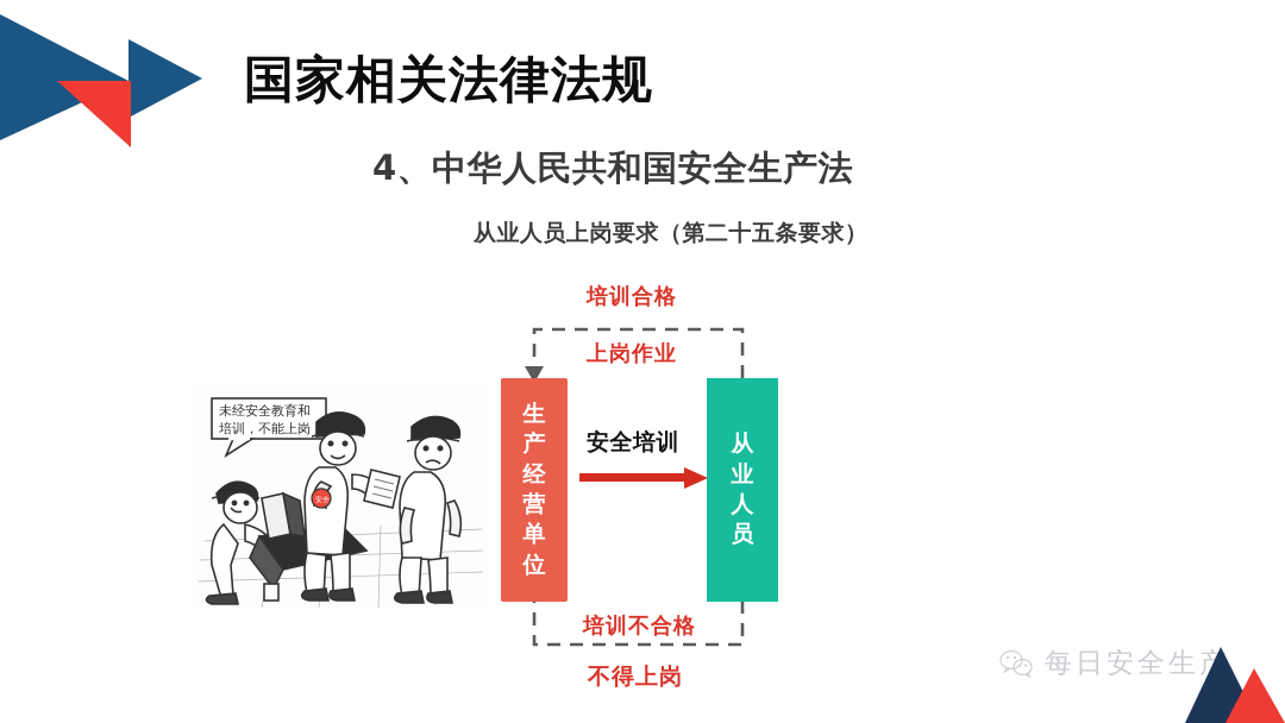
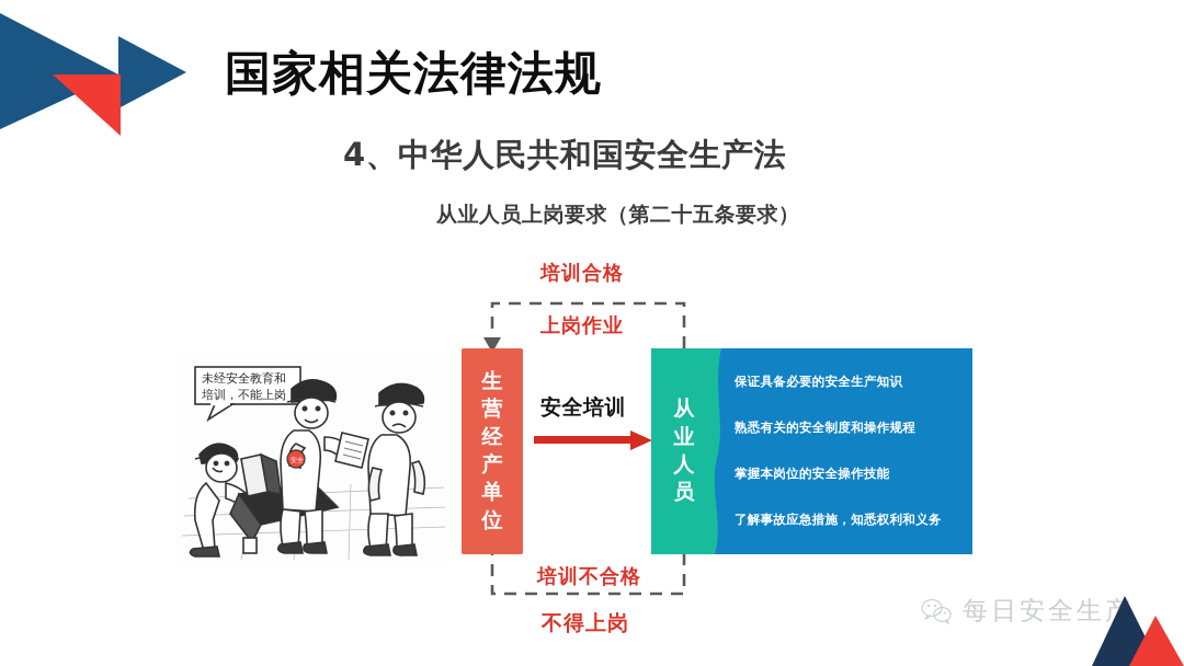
  国家相关法律法规
  4、中华人民共和国安全生产法
  从业人员上岗要求（第二十五条要求）
  未经安全教育和
  培训，不能上岗
  生
- 产
+ 营
  经
- 营
+ 产
  单
  位
  安全培训
  从
  业
  人
  员
+ 保证具备必要的安全生产知识
+ 熟悉有关的安全制度和操作规程
+ 掌握本岗位的安全操作技能
+ 了解事故应急措施，知悉权利和义务
  培训合格
  上岗作业
  培训不合格
  不得上岗
  每日安全生
